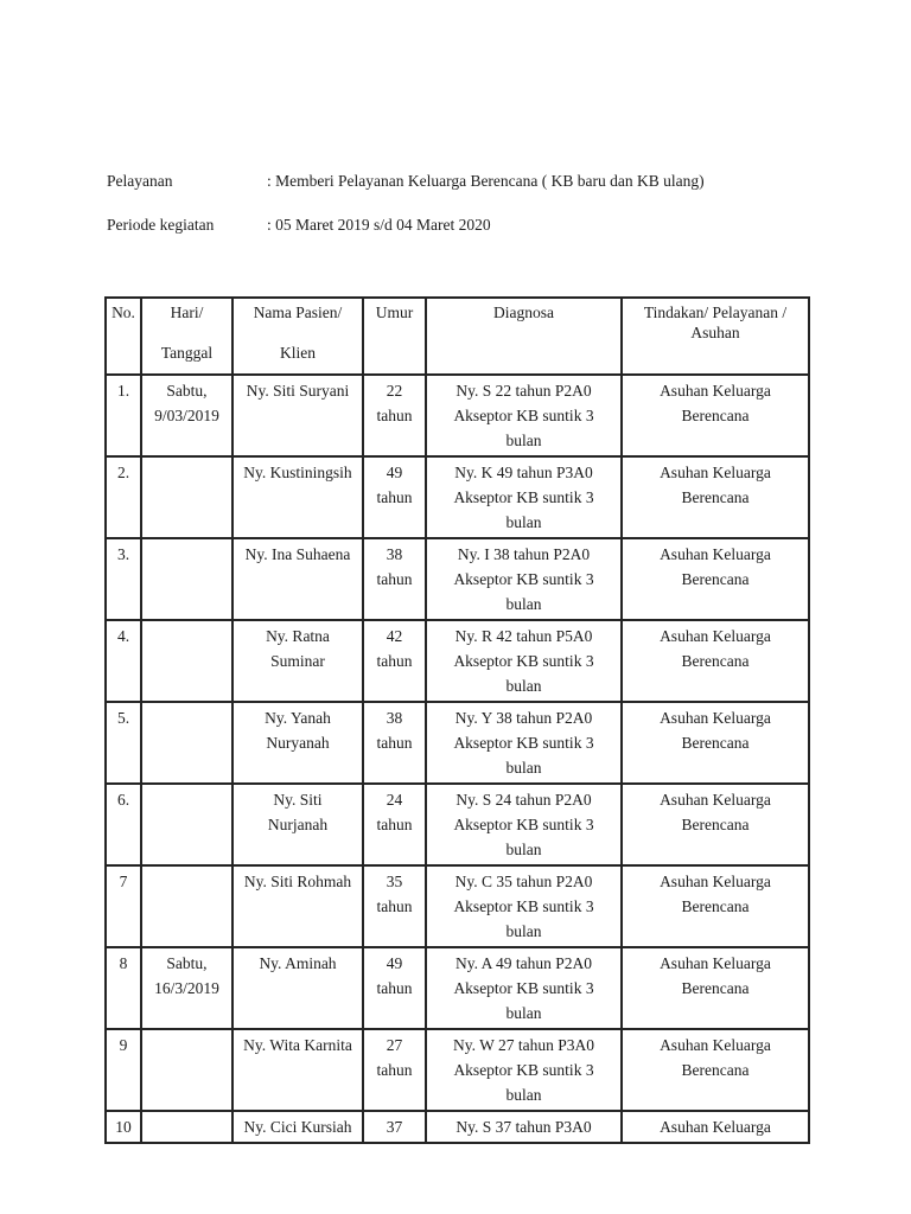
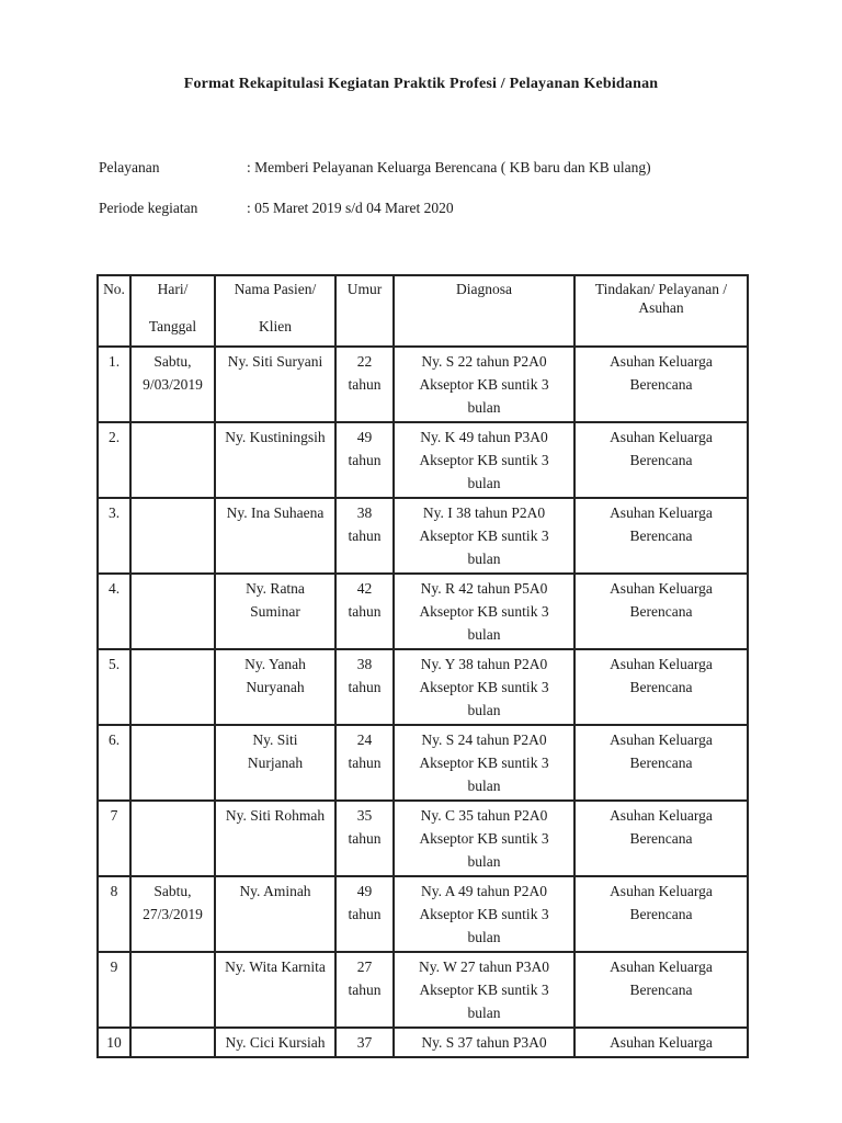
+ Format Rekapitulasi Kegiatan Praktik Profesi / Pelayanan Kebidanan
  Pelayanan
  : Memberi Pelayanan Keluarga Berencana ( KB baru dan KB ulang)
  Periode kegiatan
  : 05 Maret 2019 s/d 04 Maret 2020
  No.	Hari/ Tanggal	Nama Pasien/ Klien	Umur	Diagnosa	Tindakan/ Pelayanan / Asuhan
  1.	Sabtu, 9/03/2019	Ny. Siti Suryani	22 tahun	Ny. S 22 tahun P2A0 Akseptor KB suntik 3 bulan	Asuhan Keluarga Berencana
  2.		Ny. Kustiningsih	49 tahun	Ny. K 49 tahun P3A0 Akseptor KB suntik 3 bulan	Asuhan Keluarga Berencana
  3.		Ny. Ina Suhaena	38 tahun	Ny. I 38 tahun P2A0 Akseptor KB suntik 3 bulan	Asuhan Keluarga Berencana
  4.		Ny. Ratna Suminar	42 tahun	Ny. R 42 tahun P5A0 Akseptor KB suntik 3 bulan	Asuhan Keluarga Berencana
  5.		Ny. Yanah Nuryanah	38 tahun	Ny. Y 38 tahun P2A0 Akseptor KB suntik 3 bulan	Asuhan Keluarga Berencana
  6.		Ny. Siti Nurjanah	24 tahun	Ny. S 24 tahun P2A0 Akseptor KB suntik 3 bulan	Asuhan Keluarga Berencana
  7		Ny. Siti Rohmah	35 tahun	Ny. C 35 tahun P2A0 Akseptor KB suntik 3 bulan	Asuhan Keluarga Berencana
- 8	Sabtu, 16/3/2019	Ny. Aminah	49 tahun	Ny. A 49 tahun P2A0 Akseptor KB suntik 3 bulan	Asuhan Keluarga Berencana
+ 8	Sabtu, 27/3/2019	Ny. Aminah	49 tahun	Ny. A 49 tahun P2A0 Akseptor KB suntik 3 bulan	Asuhan Keluarga Berencana
  9		Ny. Wita Karnita	27 tahun	Ny. W 27 tahun P3A0 Akseptor KB suntik 3 bulan	Asuhan Keluarga Berencana
  10		Ny. Cici Kursiah	37	Ny. S 37 tahun P3A0	Asuhan Keluarga
